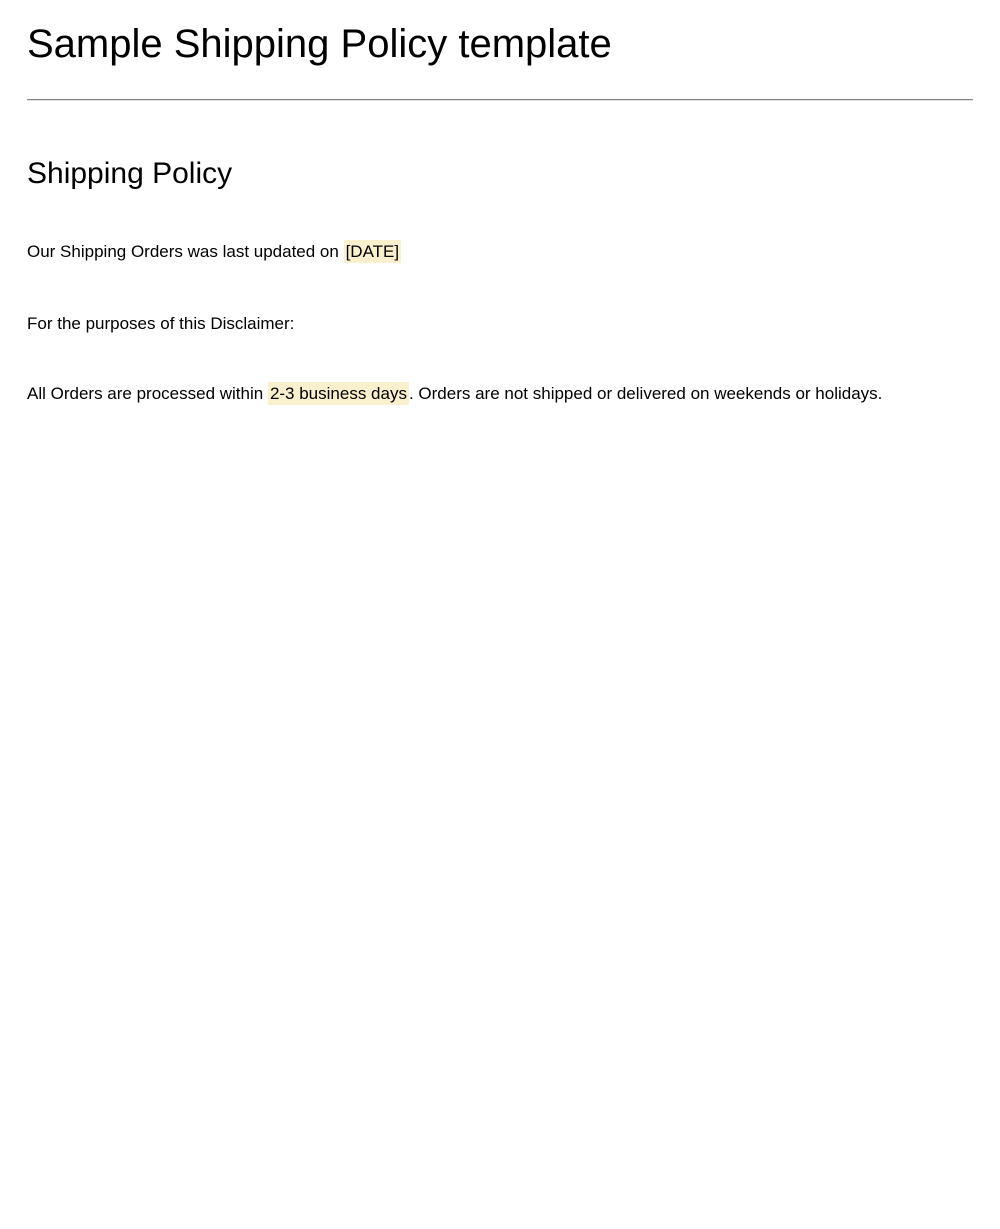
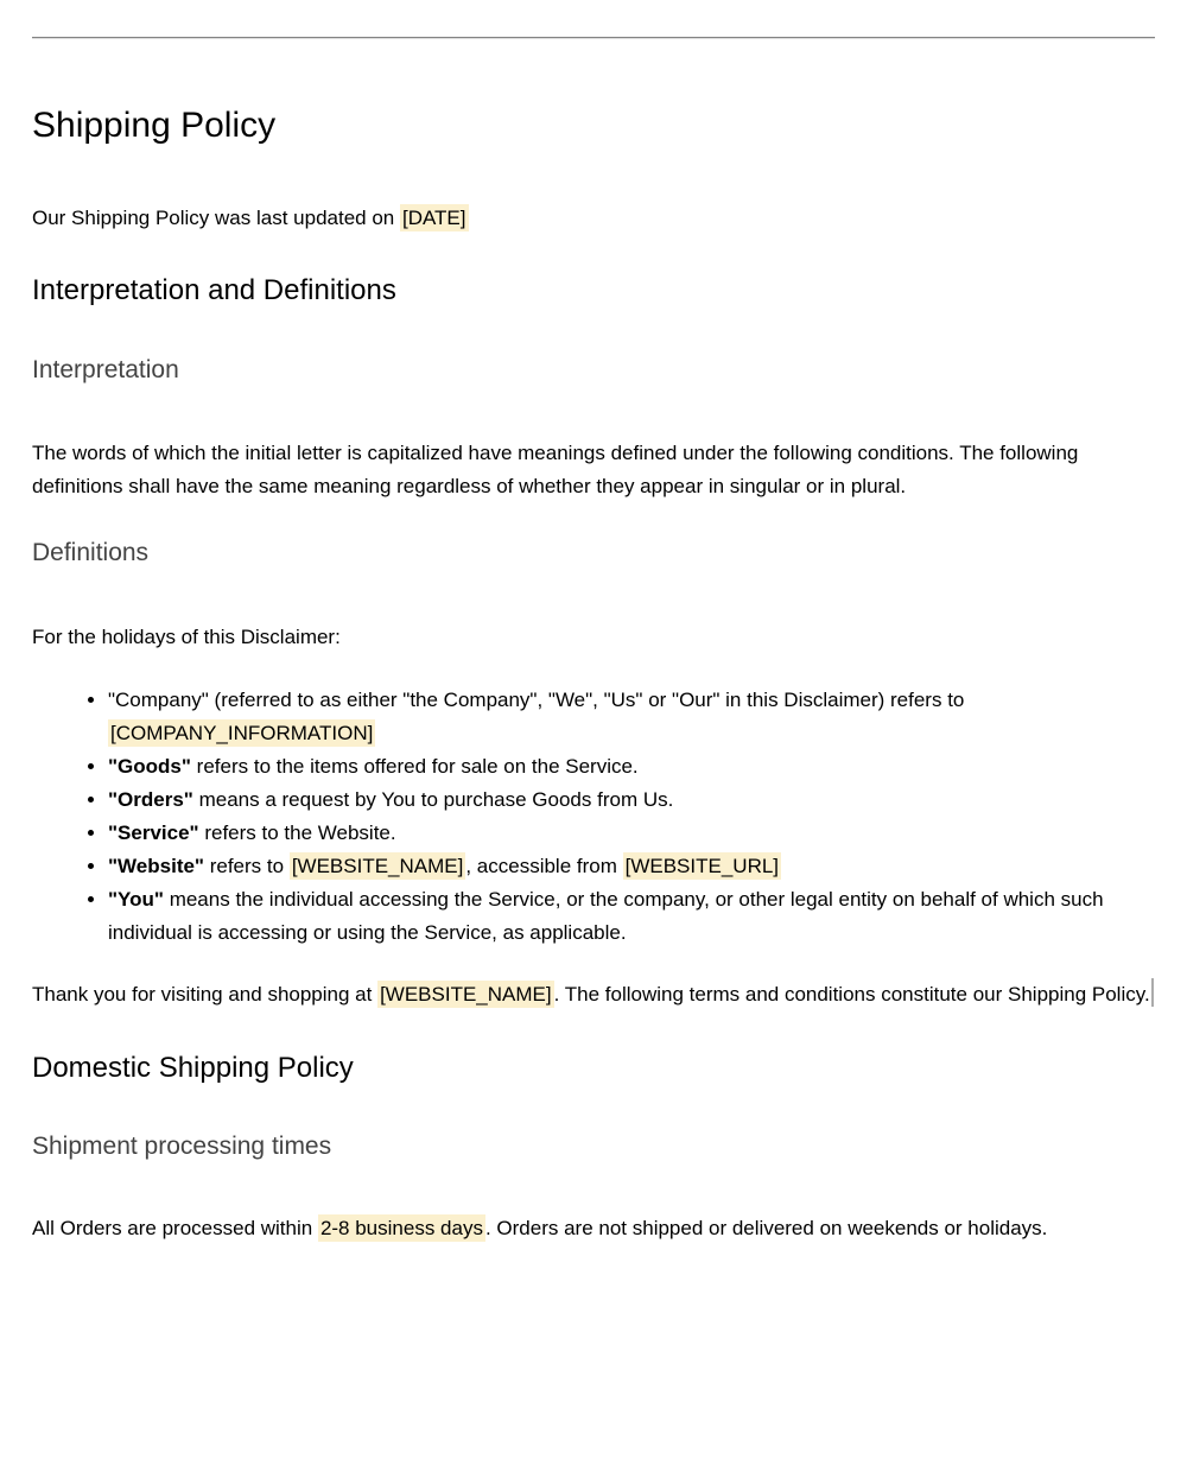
- Sample Shipping Policy template
  Shipping Policy
- Our Shipping Orders was last updated on [DATE]
+ Our Shipping Policy was last updated on [DATE]
+ Interpretation and Definitions
+ Interpretation
+ The words of which the initial letter is capitalized have meanings defined under the following conditions. The following definitions shall have the same meaning regardless of whether they appear in singular or in plural.
+ Definitions
- For the purposes of this Disclaimer:
+ For the holidays of this Disclaimer:
+ "Company" (referred to as either "the Company", "We", "Us" or "Our" in this Disclaimer) refers to [COMPANY_INFORMATION]
+ "Goods" refers to the items offered for sale on the Service.
+ "Orders" means a request by You to purchase Goods from Us.
+ "Service" refers to the Website.
+ "Website" refers to [WEBSITE_NAME], accessible from [WEBSITE_URL]
+ "You" means the individual accessing the Service, or the company, or other legal entity on behalf of which such individual is accessing or using the Service, as applicable.
+ Thank you for visiting and shopping at [WEBSITE_NAME]. The following terms and conditions constitute our Shipping Policy.
+ Domestic Shipping Policy
+ Shipment processing times
- All Orders are processed within 2-3 business days. Orders are not shipped or delivered on weekends or holidays.
+ All Orders are processed within 2-8 business days. Orders are not shipped or delivered on weekends or holidays.
